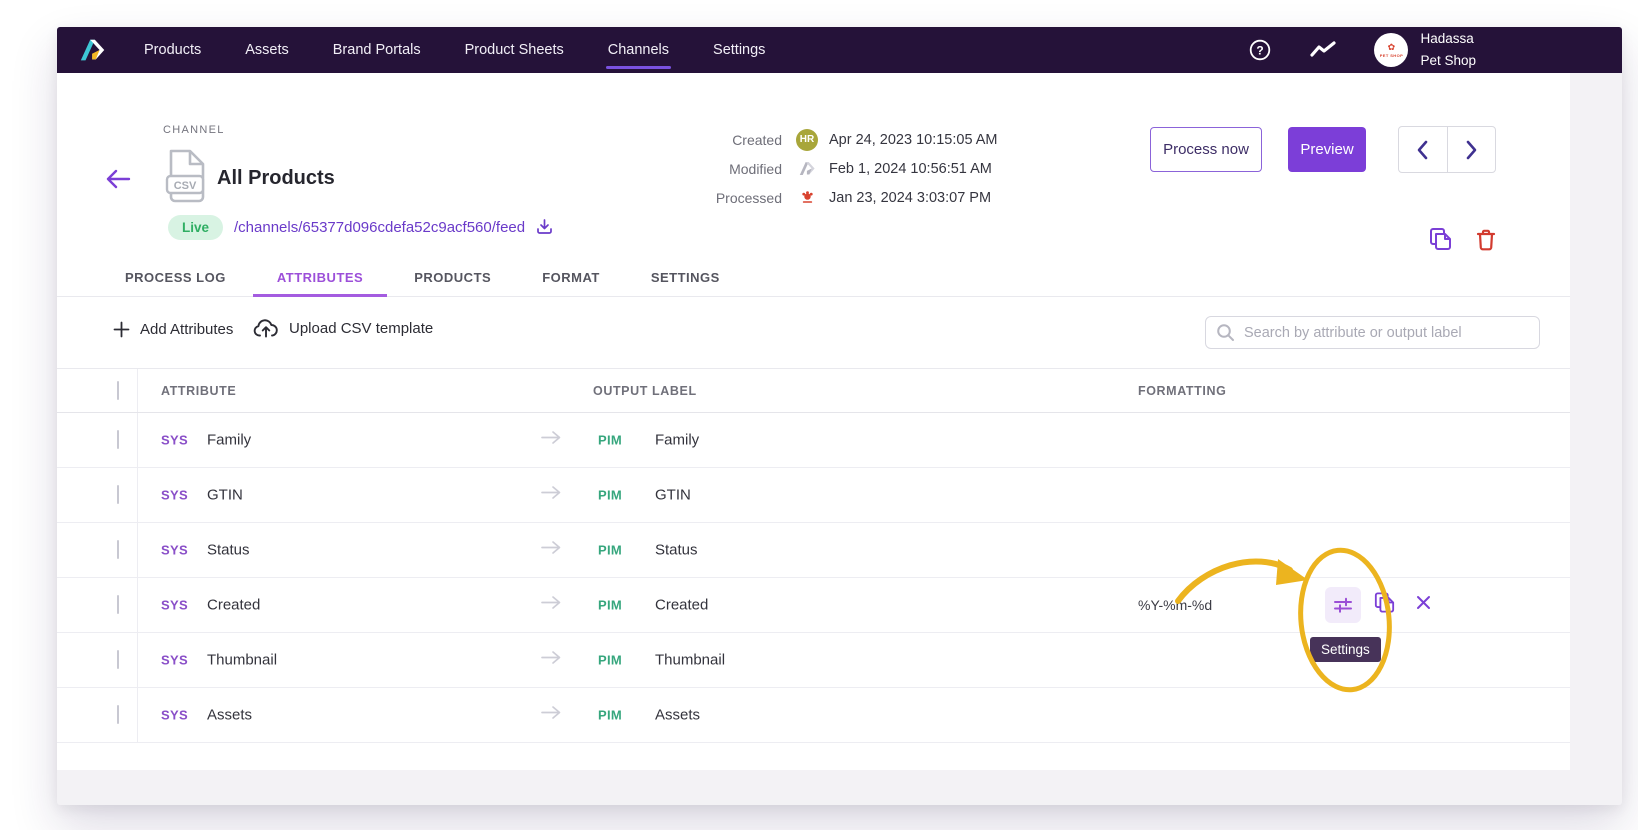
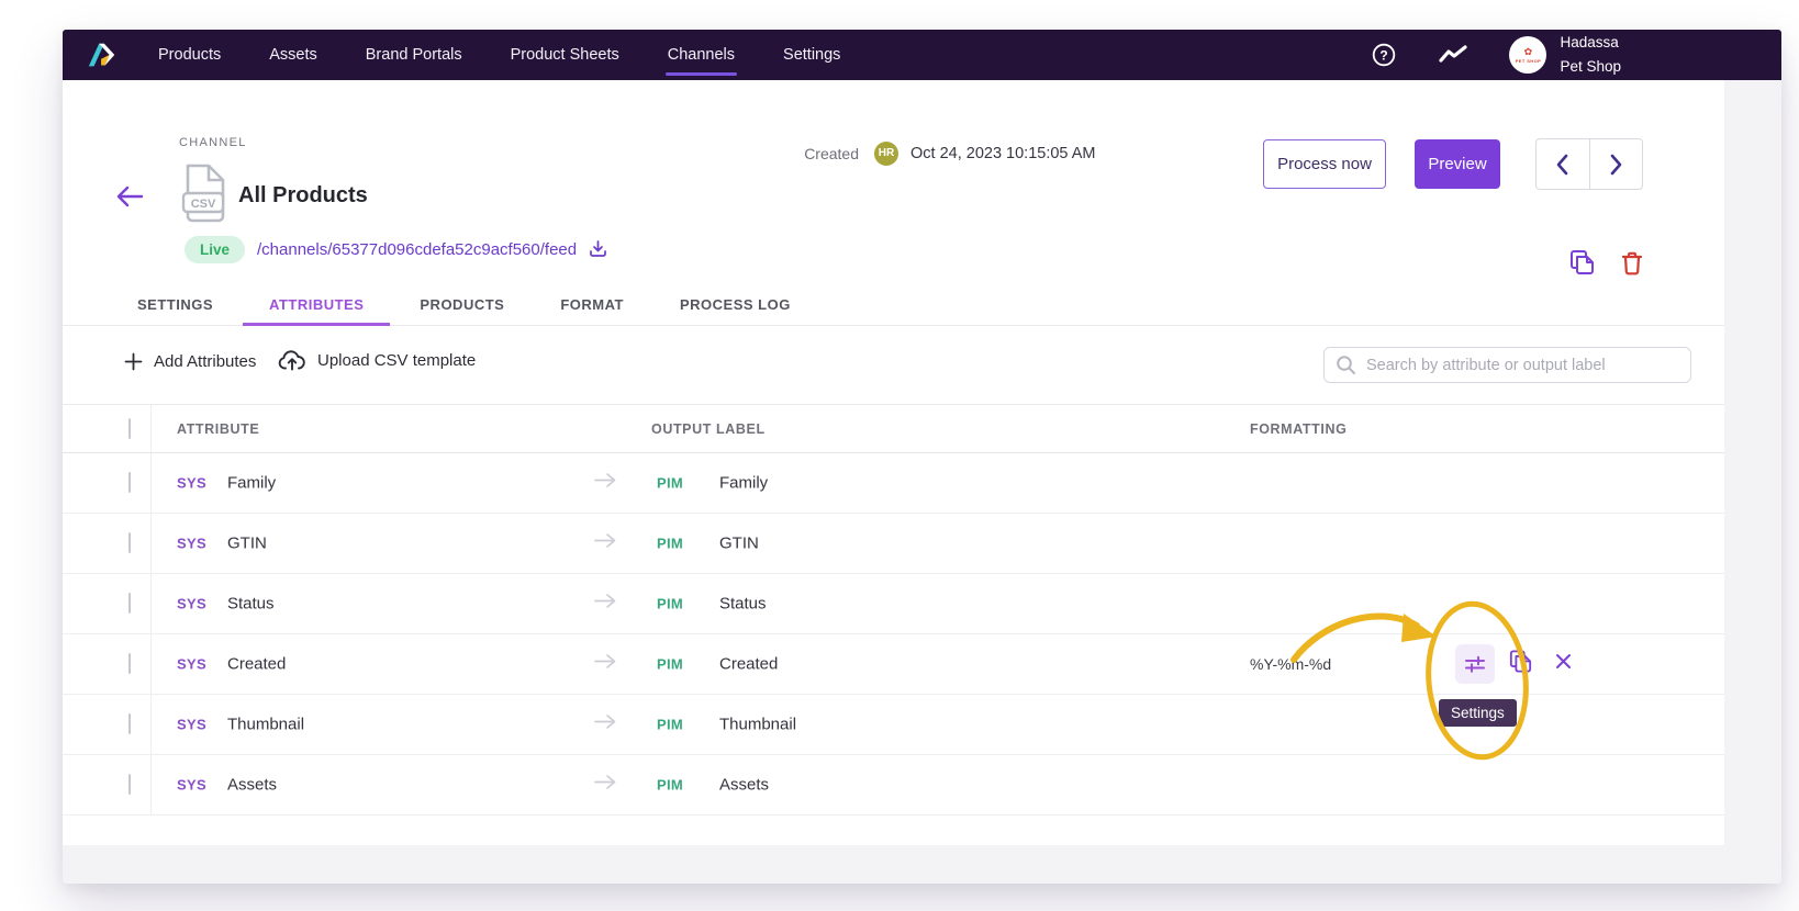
  Products
  Assets
  Brand Portals
  Product Sheets
  Channels
  Settings
  ?
  ✿
  Hadassa
  Pet Shop
  CHANNEL
  CSV
  All Products
  Live
  /channels/65377d096cdefa52c9acf560/feed
  Created
  HR
- Apr 24, 2023 10:15:05 AM
+ Oct 24, 2023 10:15:05 AM
- Modified
- Feb 1, 2024 10:56:51 AM
- Processed
- Jan 23, 2024 3:03:07 PM
  Process now
  Preview
- PROCESS LOG
+ SETTINGS
  ATTRIBUTES
  PRODUCTS
  FORMAT
- SETTINGS
+ PROCESS LOG
  Add Attributes
  Upload CSV template
  Search by attribute or output label
  ATTRIBUTE
  OUTPUT LABEL
  FORMATTING
  SYS
  Family
  PIM
  Family
  SYS
  GTIN
  PIM
  GTIN
  SYS
  Status
  PIM
  Status
  SYS
  Created
  PIM
  Created
  %Y-%m-%d
  SYS
  Thumbnail
  PIM
  Thumbnail
  SYS
  Assets
  PIM
  Assets
  Settings
